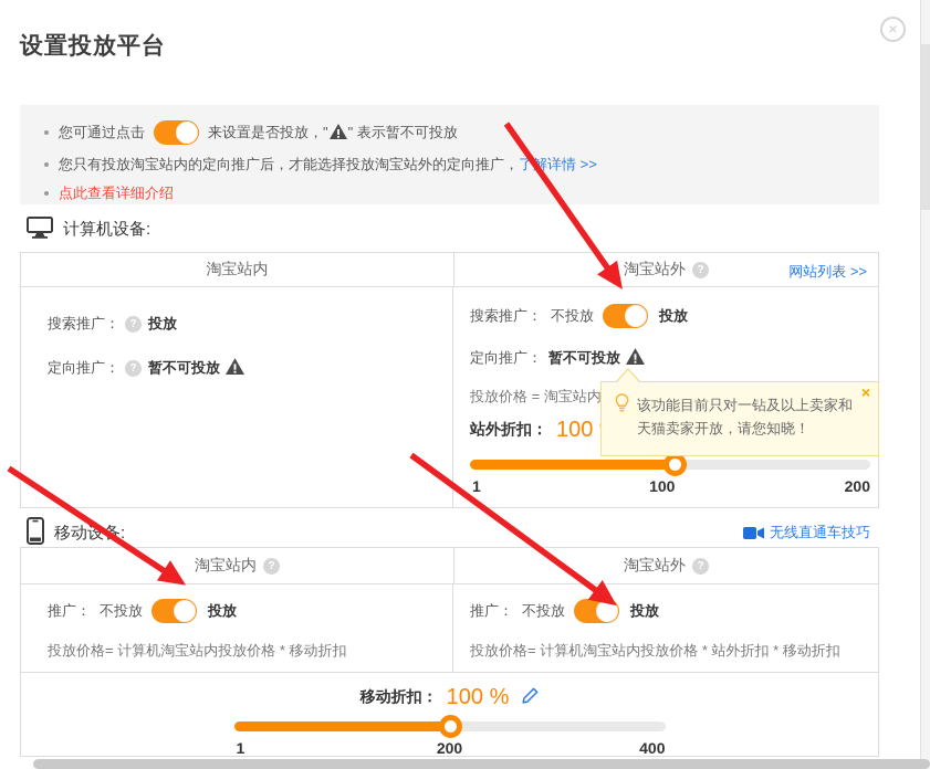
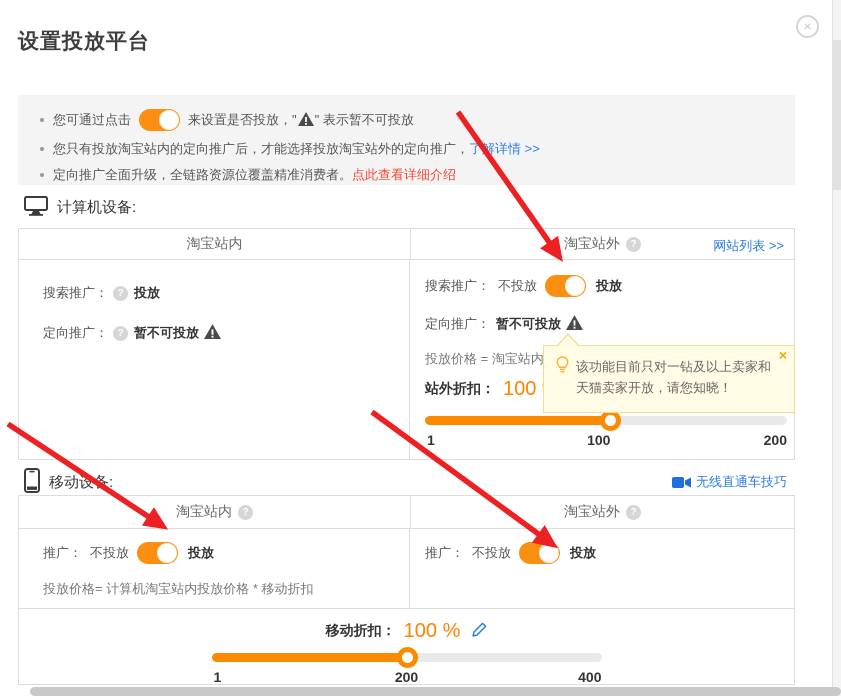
  设置投放平台
  ×
  您可通过点击
  来设置是否投放，"
  " 表示暂不可投放
  您只有投放淘宝站内的定向推广后，才能选择投放淘宝站外的定向推广，
  了解详情 >>
+ 定向推广全面升级，全链路资源位覆盖精准消费者。
  点此查看详细介绍
  计算机设备:
  淘宝站内
  淘宝站外
  ?
  网站列表 >>
  搜索推广：
  ?
  投放
  定向推广：
  ?
  暂不可投放
  搜索推广：
  不投放
  投放
  定向推广：
  暂不可投放
  站外折扣：
  100
  1
  100
  200
  移动设备:
  无线直通车技巧
  淘宝站内
  ?
  淘宝站外
  ?
  推广：
  不投放
  投放
  投放价格= 计算机淘宝站内投放价格 * 移动折扣
  推广：
  不投放
  投放
- 投放价格= 计算机淘宝站内投放价格 * 站外折扣 * 移动折扣
  移动折扣：
  100 %
  1
  200
  400
  ×
  该功能目前只对一钻及以上卖家和天猫卖家开放，请您知晓！
